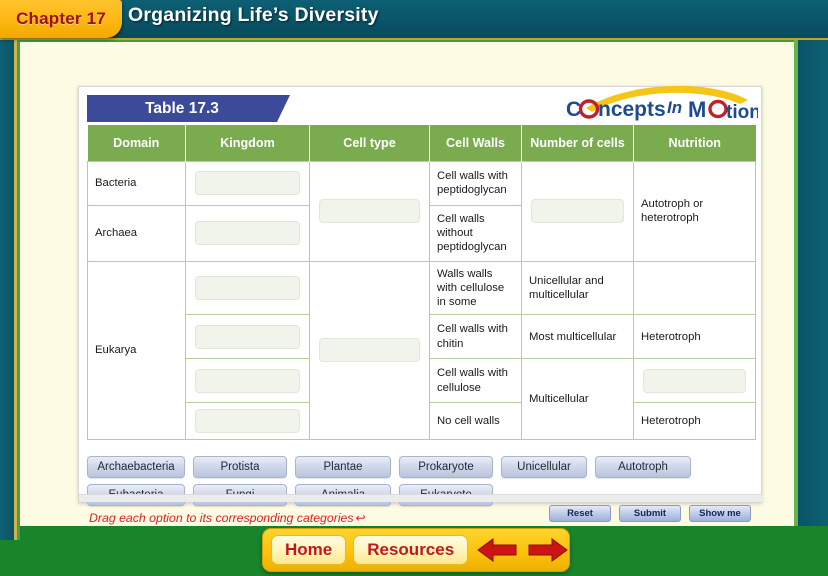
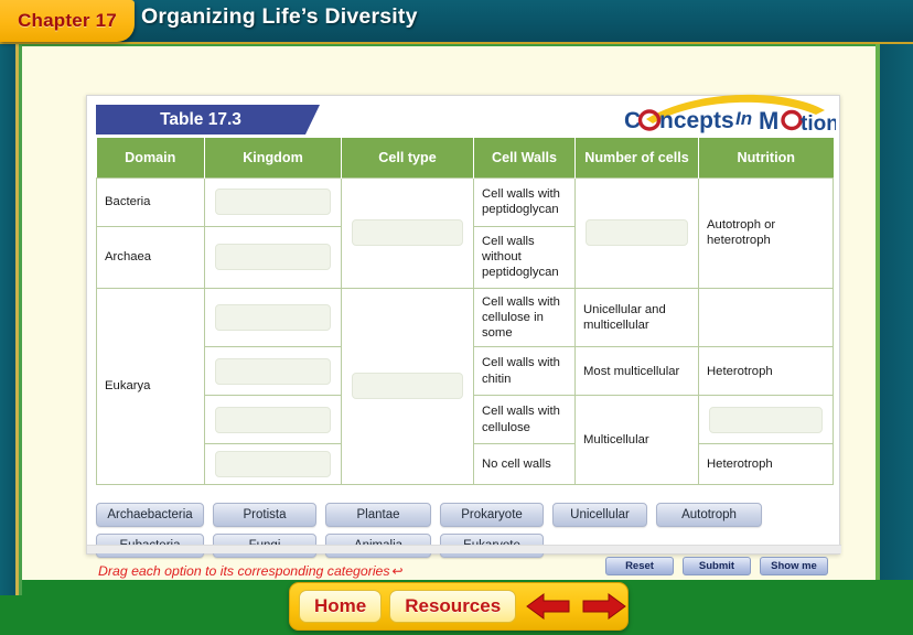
  C
  ncepts
  In
  M
  tion
  Table 17.3
  Domain	Kingdom	Cell type	Cell Walls	Number of cells	Nutrition
  Bacteria			Cell walls with peptidoglycan		Autotroph or heterotroph
  Archaea		Cell walls without peptidoglycan
- Eukarya			Walls walls with cellulose in some	Unicellular and multicellular
+ Eukarya			Cell walls with cellulose in some	Unicellular and multicellular
  	Cell walls with chitin	Most multicellular	Heterotroph
  	Cell walls with cellulose	Multicellular
  	No cell walls	Heterotroph
  Archaebacteria
  Protista
  Plantae
  Prokaryote
  Unicellular
  Autotroph
  Drag each option to its corresponding categories ↩
  Reset
  Submit
  Show me
  Chapter 17
  Organizing Life’s Diversity
  Home
  Resources
